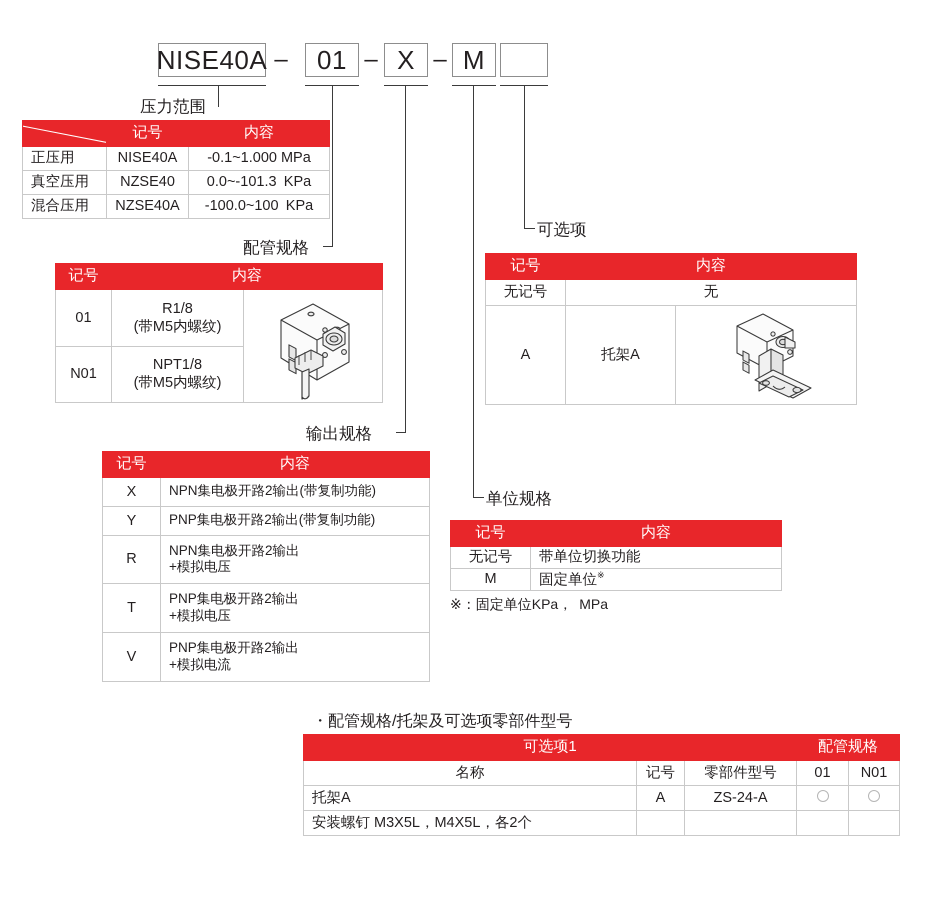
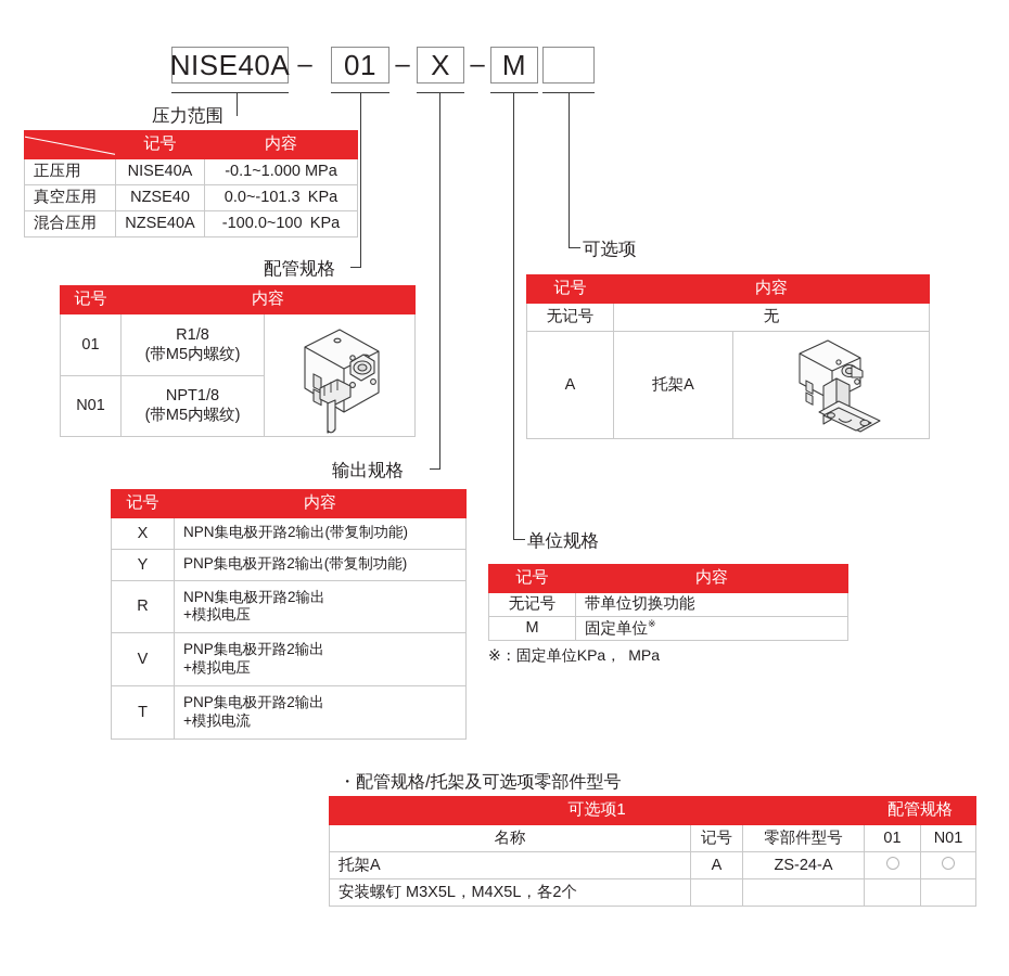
  NISE40A
  –
  01
  –
  X
  –
  M
  压力范围
  配管规格
  输出规格
  可选项
  单位规格
  	记号	内容
  正压用	NISE40A	-0.1~1.000 MPa
  真空压用	NZSE40	0.0~-101.3 KPa
  混合压用	NZSE40A	-100.0~100 KPa
  记号	内容
  01	R1/8 (带M5内螺纹)
  N01	NPT1/8 (带M5内螺纹)
  记号	内容
  X	NPN集电极开路2输出(带复制功能)
  Y	PNP集电极开路2输出(带复制功能)
  R	NPN集电极开路2输出 +模拟电压
- T	PNP集电极开路2输出 +模拟电压
+ V	PNP集电极开路2输出 +模拟电压
- V	PNP集电极开路2输出 +模拟电流
+ T	PNP集电极开路2输出 +模拟电流
  记号	内容
  无记号	无
  A	托架A
  记号	内容
  无记号	带单位切换功能
  M	固定单位※
  ※：固定单位KPa， MPa
  ・配管规格/托架及可选项零部件型号
  可选项1	配管规格
  名称	记号	零部件型号	01	N01
  托架A	A	ZS-24-A
  安装螺钉 M3X5L，M4X5L，各2个
